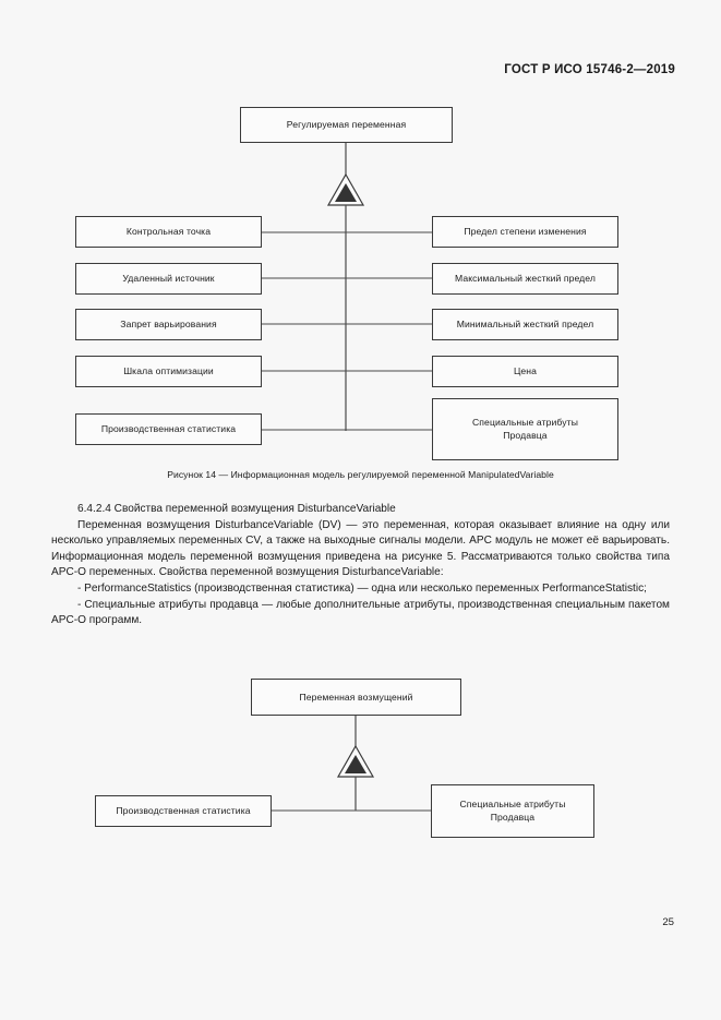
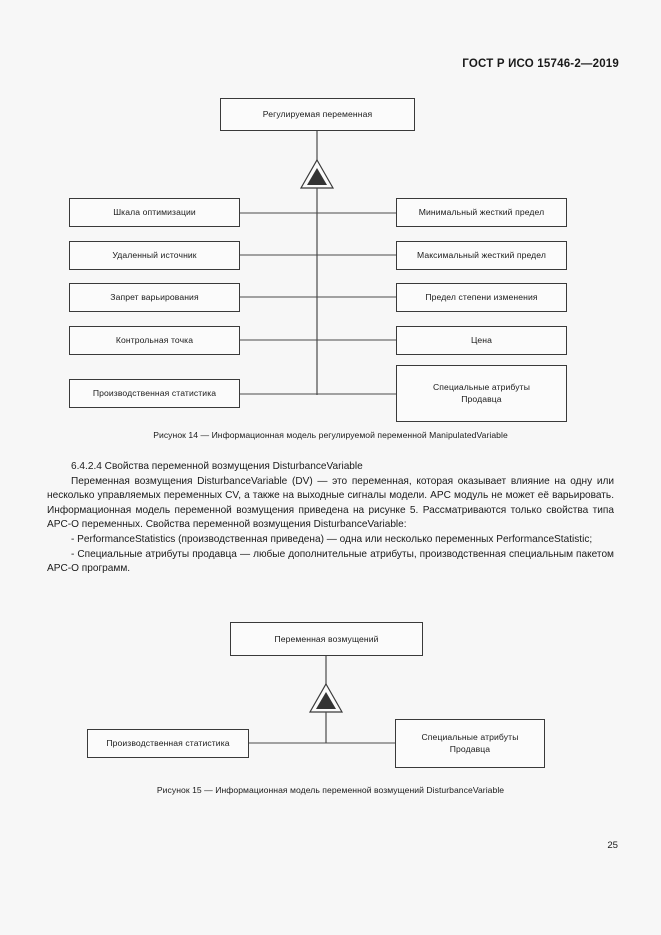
  ГОСТ Р ИСО 15746-2—2019
  Регулируемая переменная
- Контрольная точка
+ Шкала оптимизации
  Удаленный источник
  Запрет варьирования
- Шкала оптимизации
+ Контрольная точка
  Производственная статистика
- Предел степени изменения
+ Минимальный жесткий предел
  Максимальный жесткий предел
- Минимальный жесткий предел
+ Предел степени изменения
  Цена
  Специальные атрибуты
  Продавца
  Рисунок 14 — Информационная модель регулируемой переменной ManipulatedVariable
  6.4.2.4 Свойства переменной возмущения DisturbanceVariable
  Переменная возмущения DisturbanceVariable (DV) — это переменная, которая оказывает влияние на одну или несколько управляемых переменных CV, а также на выходные сигналы модели. APC модуль не может её варьировать. Информационная модель переменной возмущения приведена на рисунке 5. Рассматриваются только свойства типа APC-O переменных. Свойства переменной возмущения DisturbanceVariable:
- - PerformanceStatistics (производственная статистика) — одна или несколько переменных PerformanceStatistic;
+ - PerformanceStatistics (производственная приведена) — одна или несколько переменных PerformanceStatistic;
  - Специальные атрибуты продавца — любые дополнительные атрибуты, производственная специальным пакетом APC-O программ.
  Переменная возмущений
  Производственная статистика
  Специальные атрибуты
  Продавца
+ Рисунок 15 — Информационная модель переменной возмущений DisturbanceVariable
  25
